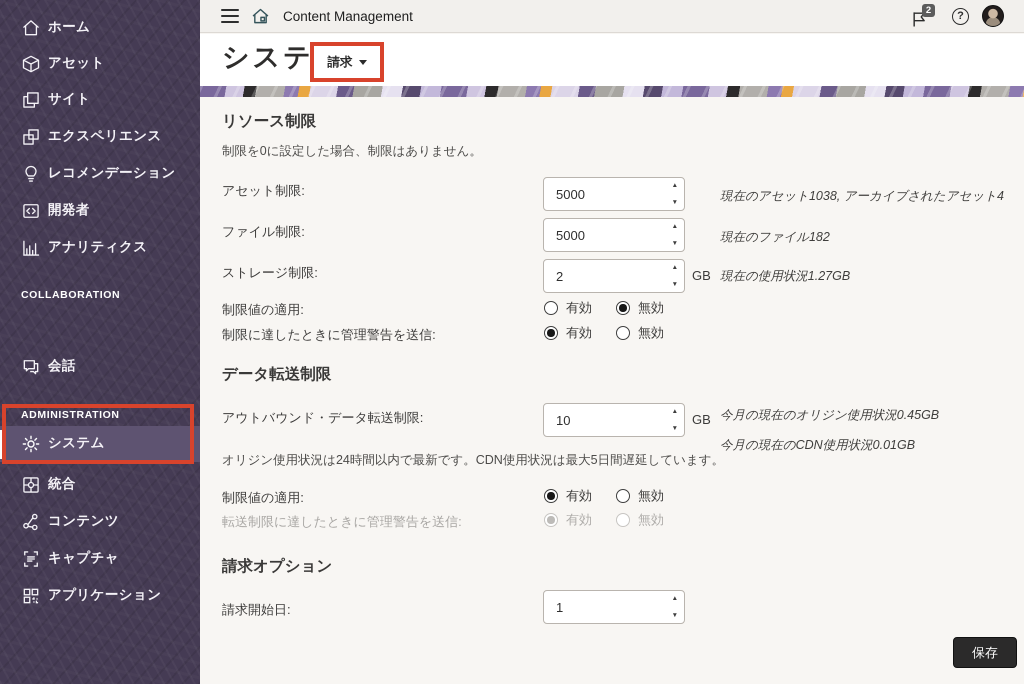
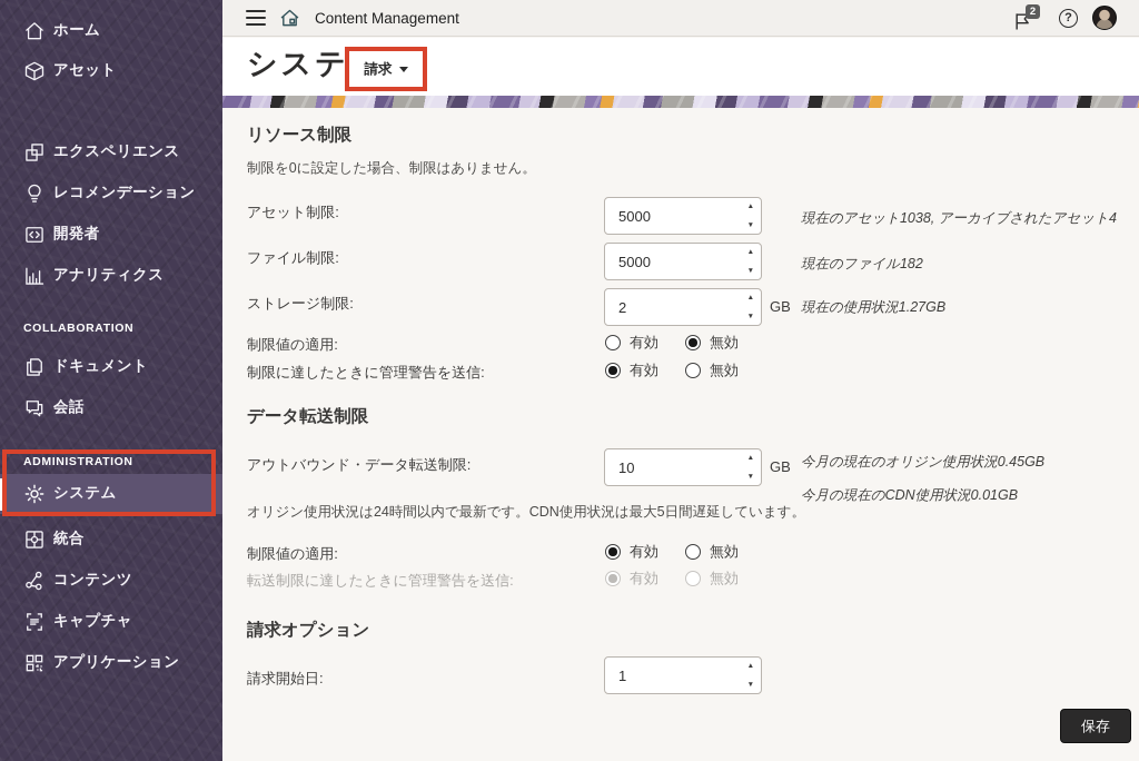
  ホーム
  アセット
- サイト
  エクスペリエンス
  レコメンデーション
  開発者
  アナリティクス
  COLLABORATION
+ ドキュメント
  会話
  ADMINISTRATION
  システム
  統合
  コンテンツ
  キャプチャ
  アプリケーション
  Content Management
  2
  ?
  システ
  請求
  リソース制限
  制限を0に設定した場合、制限はありません。
  アセット制限:
  5000
  現在のアセット1038, アーカイブされたアセット4
  ファイル制限:
  5000
  現在のファイル182
  ストレージ制限:
  2
  GB
  現在の使用状況1.27GB
  制限値の適用:
  有効
  無効
  制限に達したときに管理警告を送信:
  有効
  無効
  データ転送制限
  アウトバウンド・データ転送制限:
  10
  GB
  今月の現在のオリジン使用状況0.45GB
  今月の現在のCDN使用状況0.01GB
  オリジン使用状況は24時間以内で最新です。CDN使用状況は最大5日間遅延しています。
  制限値の適用:
  有効
  無効
  転送制限に達したときに管理警告を送信:
  有効
  無効
  請求オプション
  請求開始日:
  1
  保存
